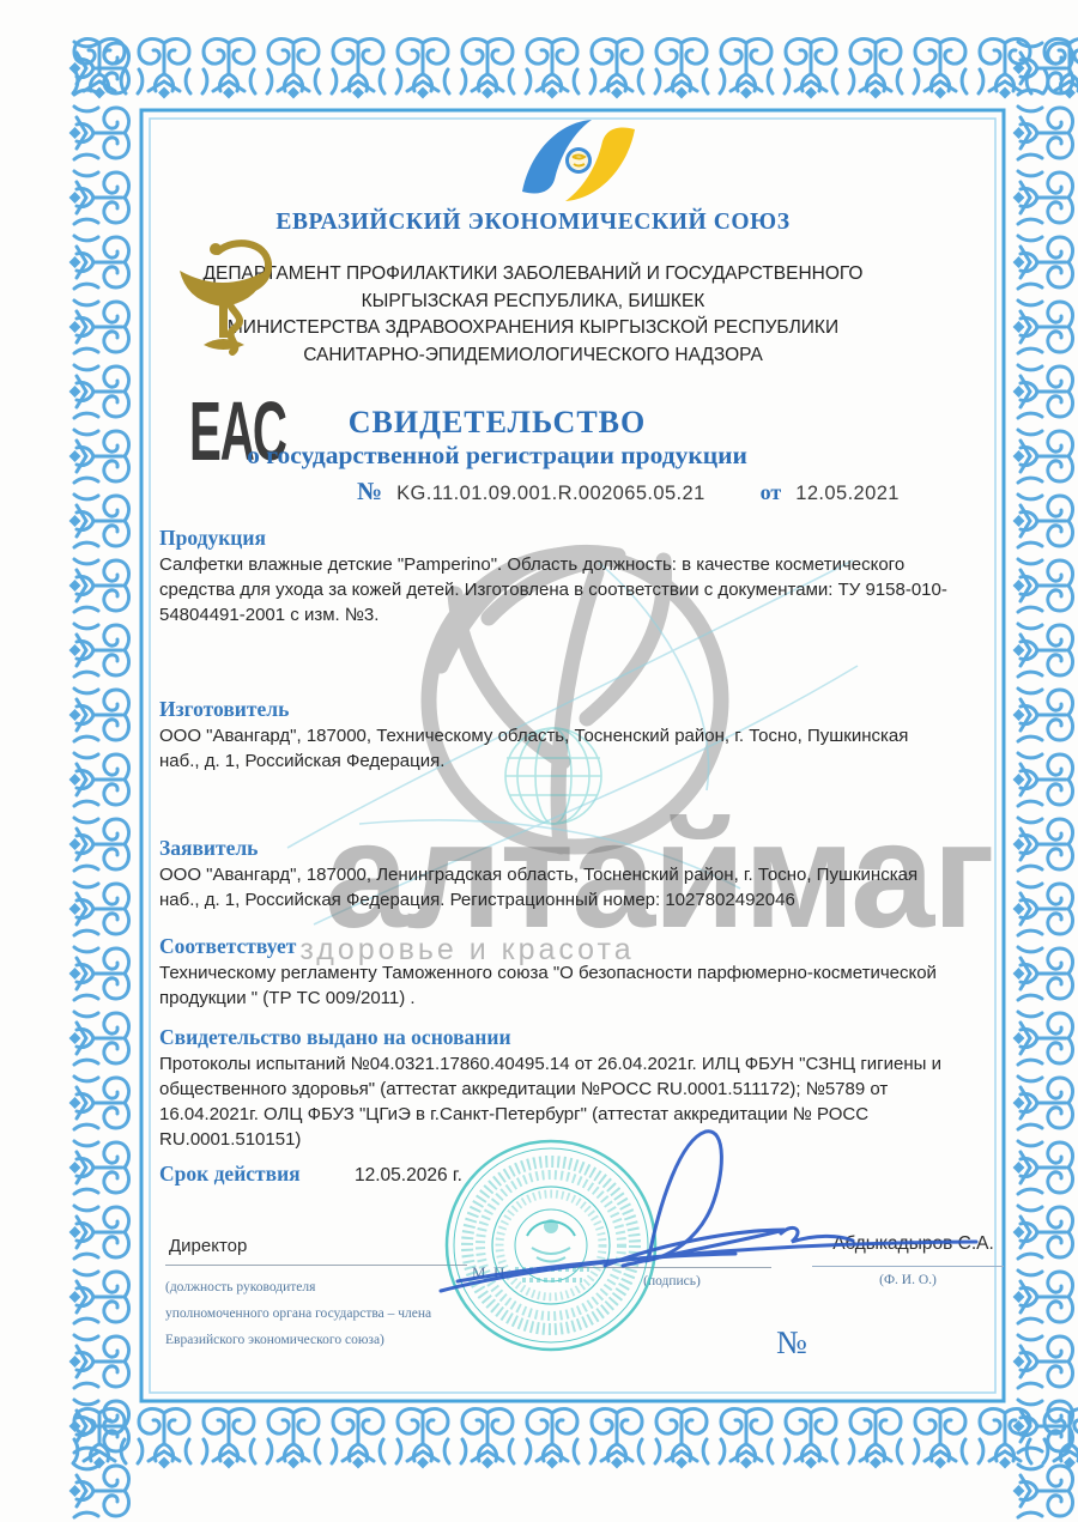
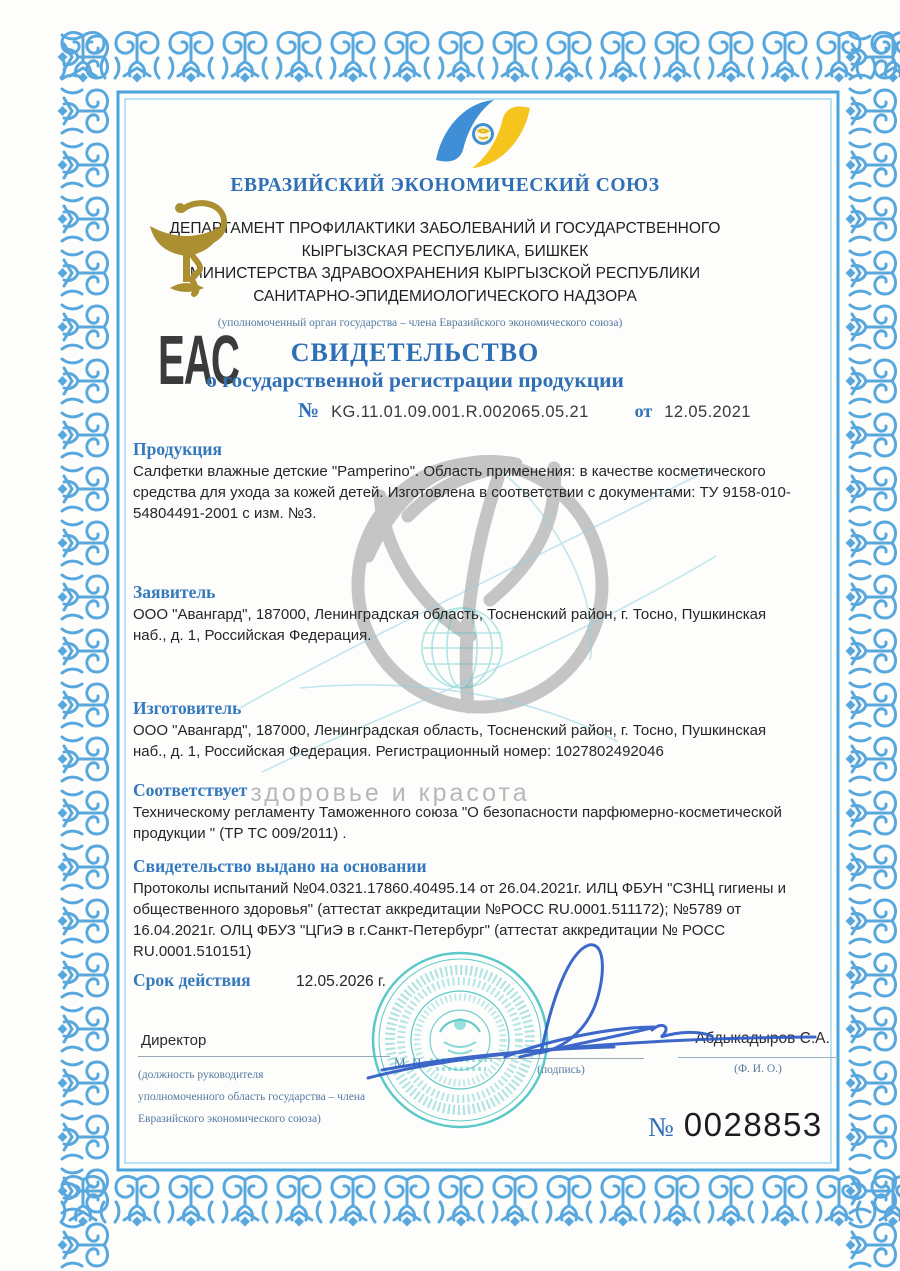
- алтаймаг
  здоровье и красота
  ЕВРАЗИЙСКИЙ ЭКОНОМИЧЕСКИЙ СОЮЗ
  ДЕПАРАМЕНТ ПРОФИЛАКТИКИ ЗАБОЛЕВАНИЙ И ГОСУДАРСТВЕННОГО
  КЫРГЫЗСКАЯ РЕСПУБЛИКА, БИШКЕК
  ИНИСТЕРСТВА ЗДРАВООХРАНЕНИЯ КЫРГЫЗСКОЙ РЕСПУБЛИКИ
  САНИТАРНО-ЭПИДЕМИОЛОГИЧЕСКОГО НАДЗОРА
+ (уполномоченный орган государства – члена Евразийского экономического союза)
  ЕАС
  СВИДЕТЕЛЬСТВО
  о государственной регистрации продукции
  №
  KG.11.01.09.001.R.002065.05.21
  от
  12.05.2021
  Продукция
- Салфетки влажные детские "Pamperino". Область должность: в качестве косметического средства для ухода за кожей детей. Изготовлена в соответствии с документами: ТУ 9158-010-54804491-2001 с изм. №3.
+ Салфетки влажные детские "Pamperino". Область применения: в качестве косметического средства для ухода за кожей детей. Изготовлена в соответствии с документами: ТУ 9158-010-54804491-2001 с изм. №3.
- Изготовитель
+ Заявитель
- ООО "Авангард", 187000, Техническому область, Тосненский район, г. Тосно, Пушкинская наб., д. 1, Российская Федерация.
+ ООО "Авангард", 187000, Ленинградская область, Тосненский район, г. Тосно, Пушкинская наб., д. 1, Российская Федерация.
- Заявитель
+ Изготовитель
  ООО "Авангард", 187000, Ленинградская область, Тосненский район, г. Тосно, Пушкинская наб., д. 1, Российская Федерация. Регистрационный номер: 1027802492046
  Соответствует
  Техническому регламенту Таможенного союза "О безопасности парфюмерно-косметической продукции " (ТР ТС 009/2011) .
  Свидетельство выдано на основании
  Протоколы испытаний №04.0321.17860.40495.14 от 26.04.2021г. ИЛЦ ФБУН "СЗНЦ гигиены и общественного здоровья" (аттестат аккредитации №РОСС RU.0001.511172); №5789 от 16.04.2021г. ОЛЦ ФБУЗ "ЦГиЭ в г.Санкт-Петербург" (аттестат аккредитации № РОСС RU.0001.510151)
  Срок действия
  12.05.2026 г.
  Директор
  (должность руководителя
- уполномоченного органа государства – члена
+ уполномоченного область государства – члена
  Евразийского экономического союза)
  М. П
  (подпись)
  (Ф. И. О.)
  №
+ 0028853
